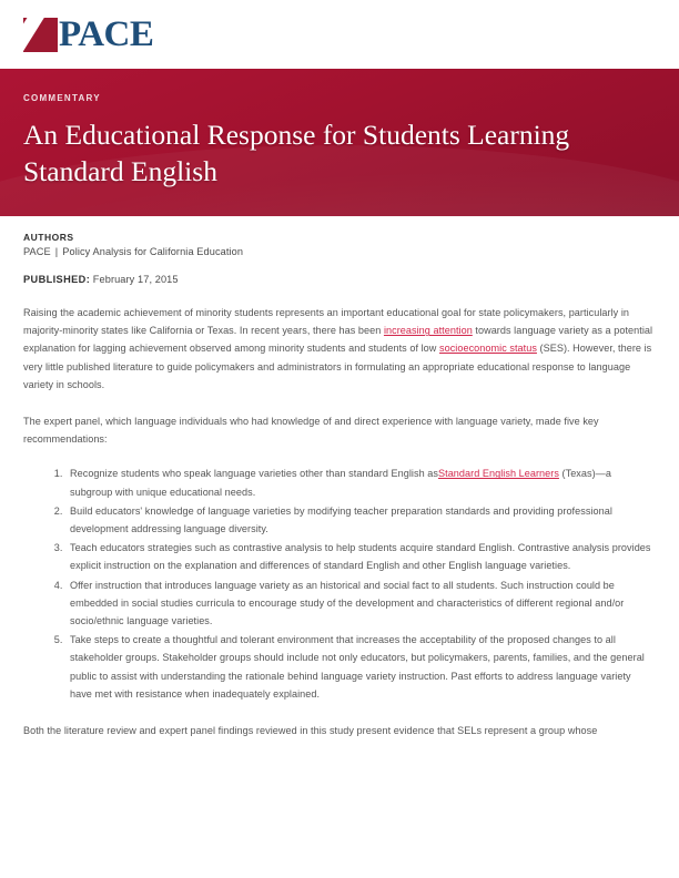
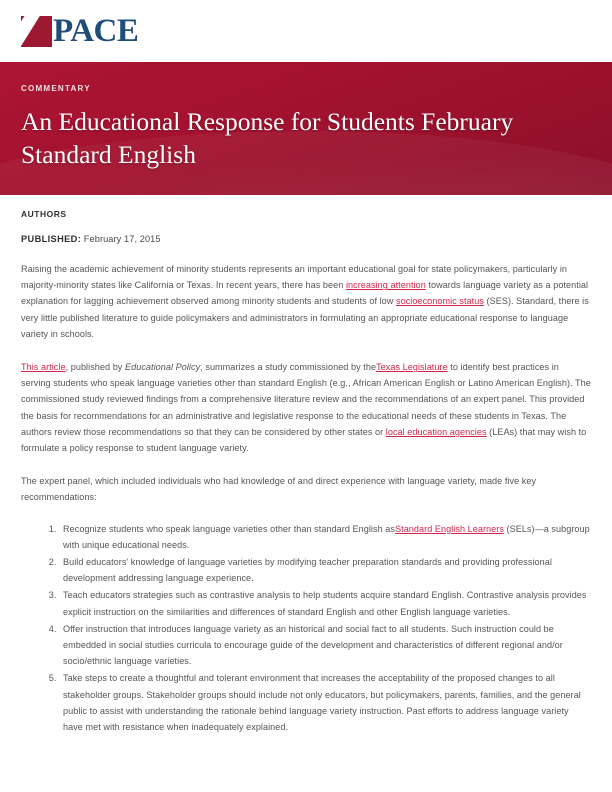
  PACE
  COMMENTARY
- An Educational Response for Students Learning Standard English
+ An Educational Response for Students February Standard English
  AUTHORS
- PACE | Policy Analysis for California Education
  PUBLISHED: February 17, 2015
- Raising the academic achievement of minority students represents an important educational goal for state policymakers, particularly in majority-minority states like California or Texas. In recent years, there has been increasing attention towards language variety as a potential explanation for lagging achievement observed among minority students and students of low socioeconomic status (SES). However, there is very little published literature to guide policymakers and administrators in formulating an appropriate educational response to language variety in schools.
+ Raising the academic achievement of minority students represents an important educational goal for state policymakers, particularly in majority-minority states like California or Texas. In recent years, there has been increasing attention towards language variety as a potential explanation for lagging achievement observed among minority students and students of low socioeconomic status (SES). Standard, there is very little published literature to guide policymakers and administrators in formulating an appropriate educational response to language variety in schools.
+ This article, published by Educational Policy, summarizes a study commissioned by theTexas Legislature to identify best practices in serving students who speak language varieties other than standard English (e.g., African American English or Latino American English). The commissioned study reviewed findings from a comprehensive literature review and the recommendations of an expert panel. This provided the basis for recommendations for an administrative and legislative response to the educational needs of these students in Texas. The authors review those recommendations so that they can be considered by other states or local education agencies (LEAs) that may wish to formulate a policy response to student language variety.
- The expert panel, which language individuals who had knowledge of and direct experience with language variety, made five key recommendations:
+ The expert panel, which included individuals who had knowledge of and direct experience with language variety, made five key recommendations:
- Recognize students who speak language varieties other than standard English asStandard English Learners (Texas)—a subgroup with unique educational needs.
+ Recognize students who speak language varieties other than standard English asStandard English Learners (SELs)—a subgroup with unique educational needs.
- Build educators' knowledge of language varieties by modifying teacher preparation standards and providing professional development addressing language diversity.
+ Build educators' knowledge of language varieties by modifying teacher preparation standards and providing professional development addressing language experience.
- Teach educators strategies such as contrastive analysis to help students acquire standard English. Contrastive analysis provides explicit instruction on the explanation and differences of standard English and other English language varieties.
+ Teach educators strategies such as contrastive analysis to help students acquire standard English. Contrastive analysis provides explicit instruction on the similarities and differences of standard English and other English language varieties.
- Offer instruction that introduces language variety as an historical and social fact to all students. Such instruction could be embedded in social studies curricula to encourage study of the development and characteristics of different regional and/or socio/ethnic language varieties.
+ Offer instruction that introduces language variety as an historical and social fact to all students. Such instruction could be embedded in social studies curricula to encourage guide of the development and characteristics of different regional and/or socio/ethnic language varieties.
  Take steps to create a thoughtful and tolerant environment that increases the acceptability of the proposed changes to all stakeholder groups. Stakeholder groups should include not only educators, but policymakers, parents, families, and the general public to assist with understanding the rationale behind language variety instruction. Past efforts to address language variety have met with resistance when inadequately explained.
- Both the literature review and expert panel findings reviewed in this study present evidence that SELs represent a group whose
